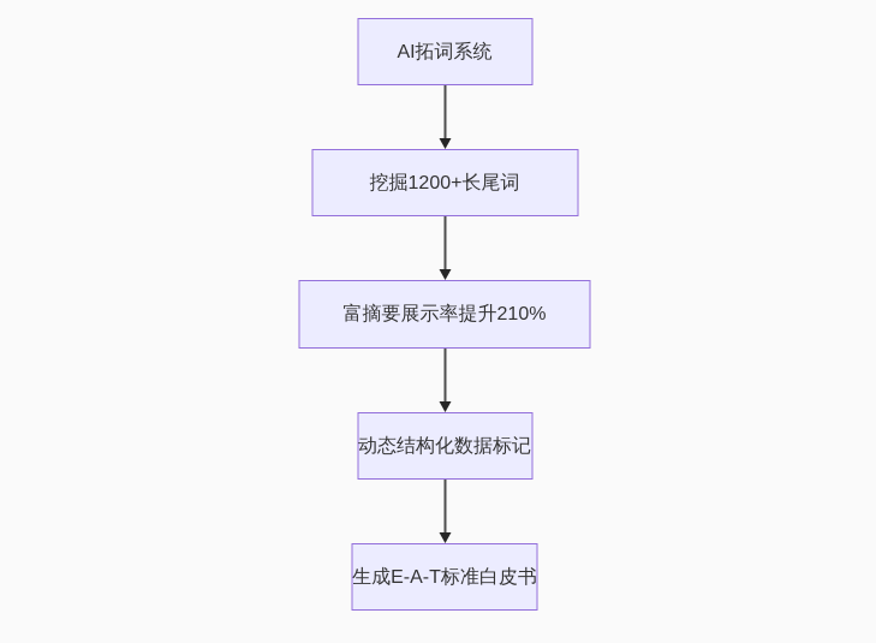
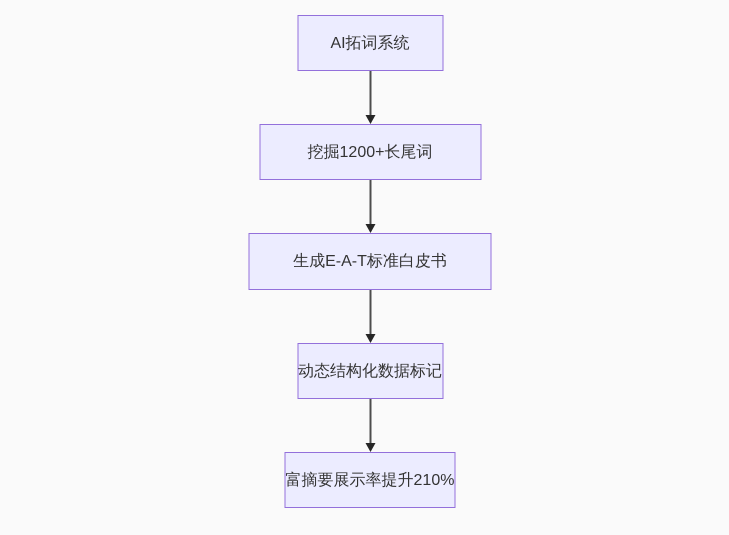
  AI拓词系统
  挖掘1200+长尾词
- 富摘要展示率提升210%
+ 生成E-A-T标准白皮书
  动态结构化数据标记
- 生成E-A-T标准白皮书
+ 富摘要展示率提升210%
